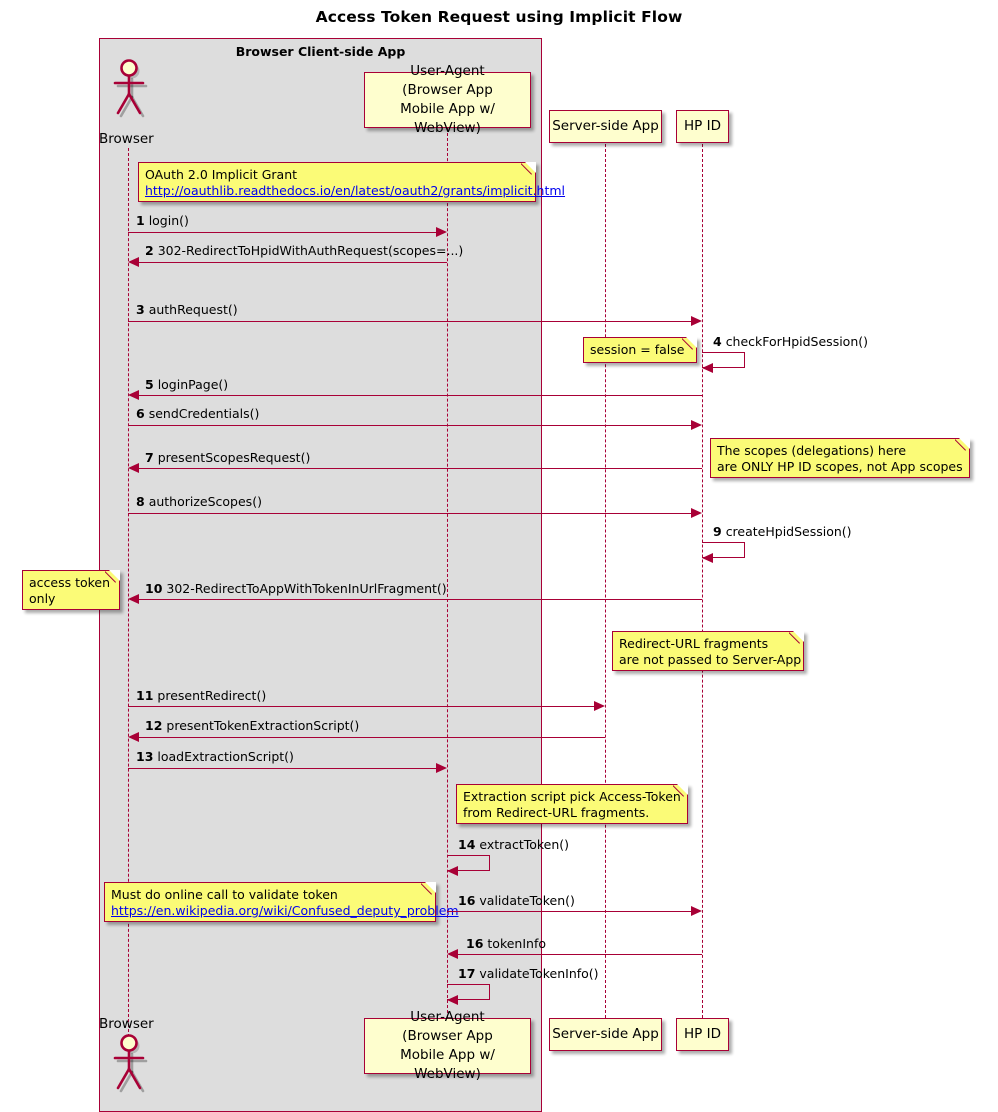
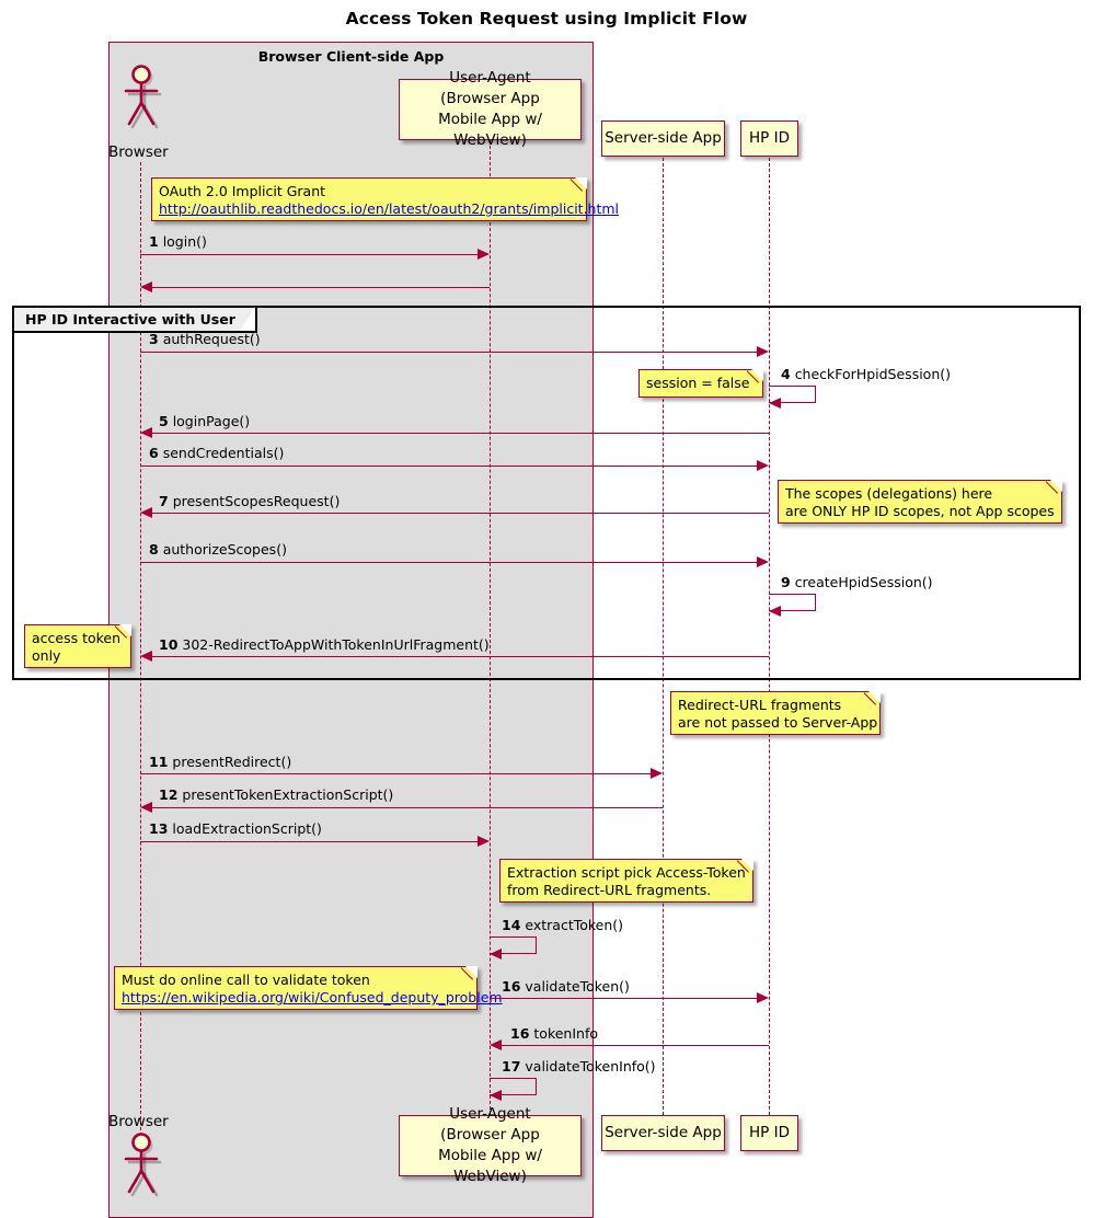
  Access Token Request using Implicit Flow
  Browser Client-side App
+ HP ID Interactive with User
  Browser
  User-Agent
  (Browser App
  Mobile App w/ WebView)
  Server-side App
  HP ID
  OAuth 2.0 Implicit Grant
  http://oauthlib.readthedocs.io/en/latest/oauth2/grants/implicit.html
  1 login()
- 2 302-RedirectToHpidWithAuthRequest(scopes=...)
  3 authRequest()
  4 checkForHpidSession()
  session = false
  5 loginPage()
  6 sendCredentials()
  The scopes (delegations) here
  are ONLY HP ID scopes, not App scopes
  7 presentScopesRequest()
  8 authorizeScopes()
  9 createHpidSession()
  access token
  only
  10 302-RedirectToAppWithTokenInUrlFragment()
  Redirect-URL fragments
  are not passed to Server-App
  11 presentRedirect()
  12 presentTokenExtractionScript()
  13 loadExtractionScript()
  Extraction script pick Access-Token
  from Redirect-URL fragments.
  14 extractToken()
  Must do online call to validate token
  https://en.wikipedia.org/wiki/Confused_deputy_proble
  16 validateToken()
  16 tokenInfo
  17 validateTokenInfo()
  Browser
  User-Agent
  (Browser App
  Mobile App w/ WebView)
  Server-side App
  HP ID
